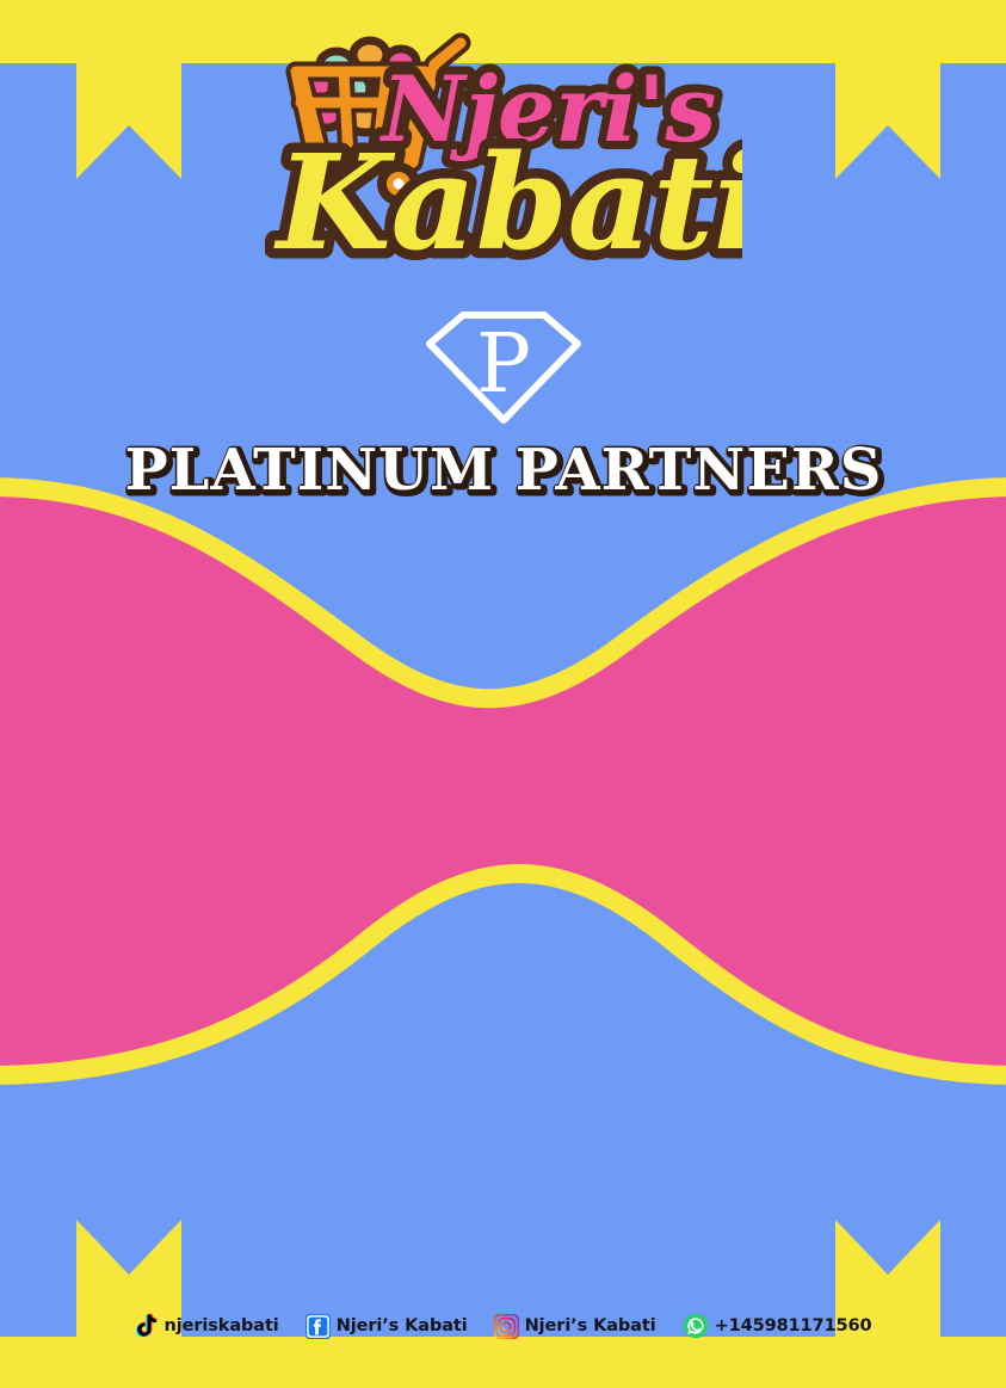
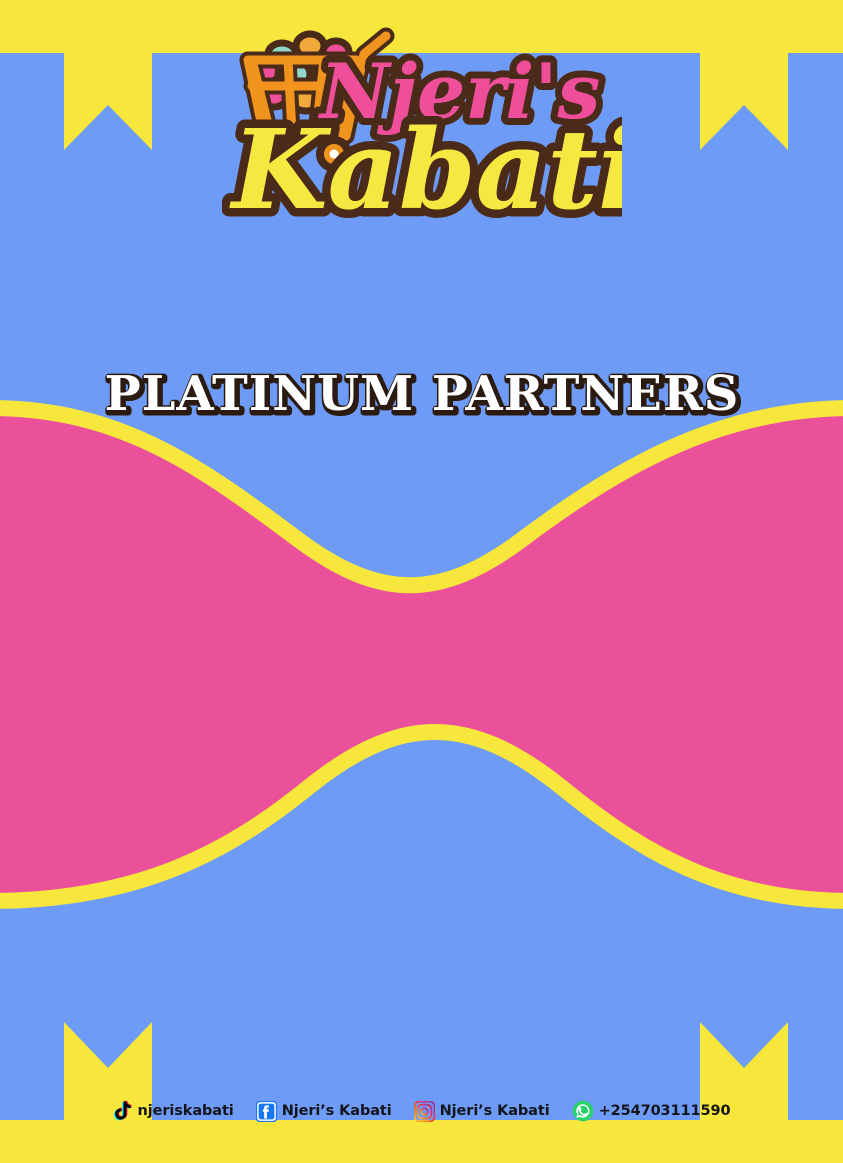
  Njeri's
  Kabati
- P
  PLATINUM PARTNERS
  njeriskabati
  Njeri’s Kabati
  Njeri’s Kabati
- +145981171560
+ +254703111590
